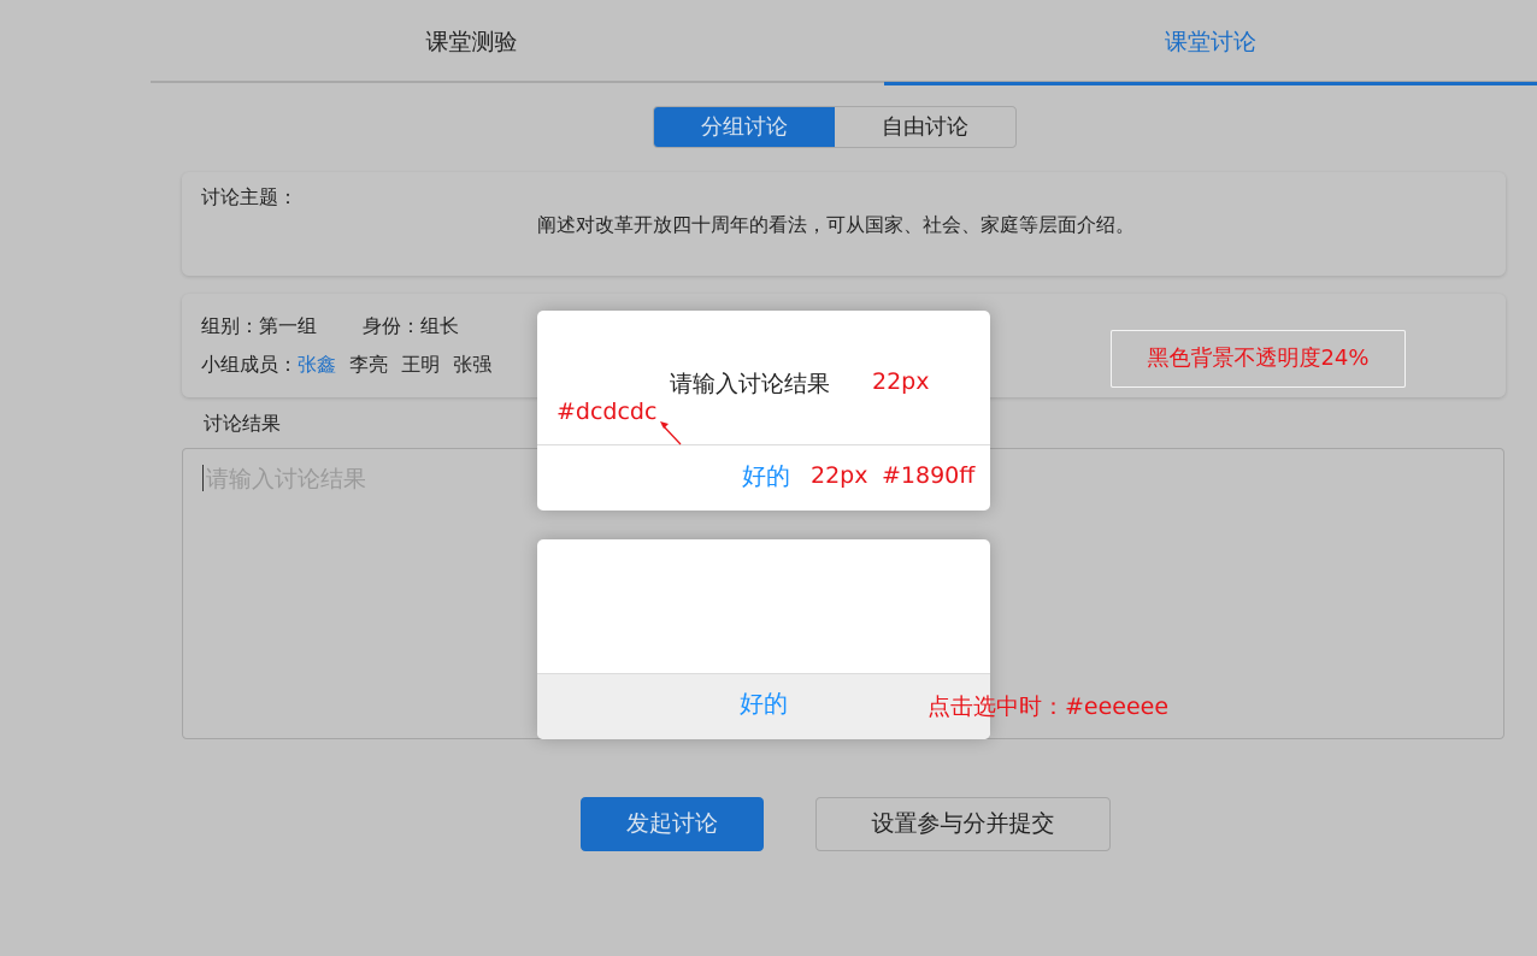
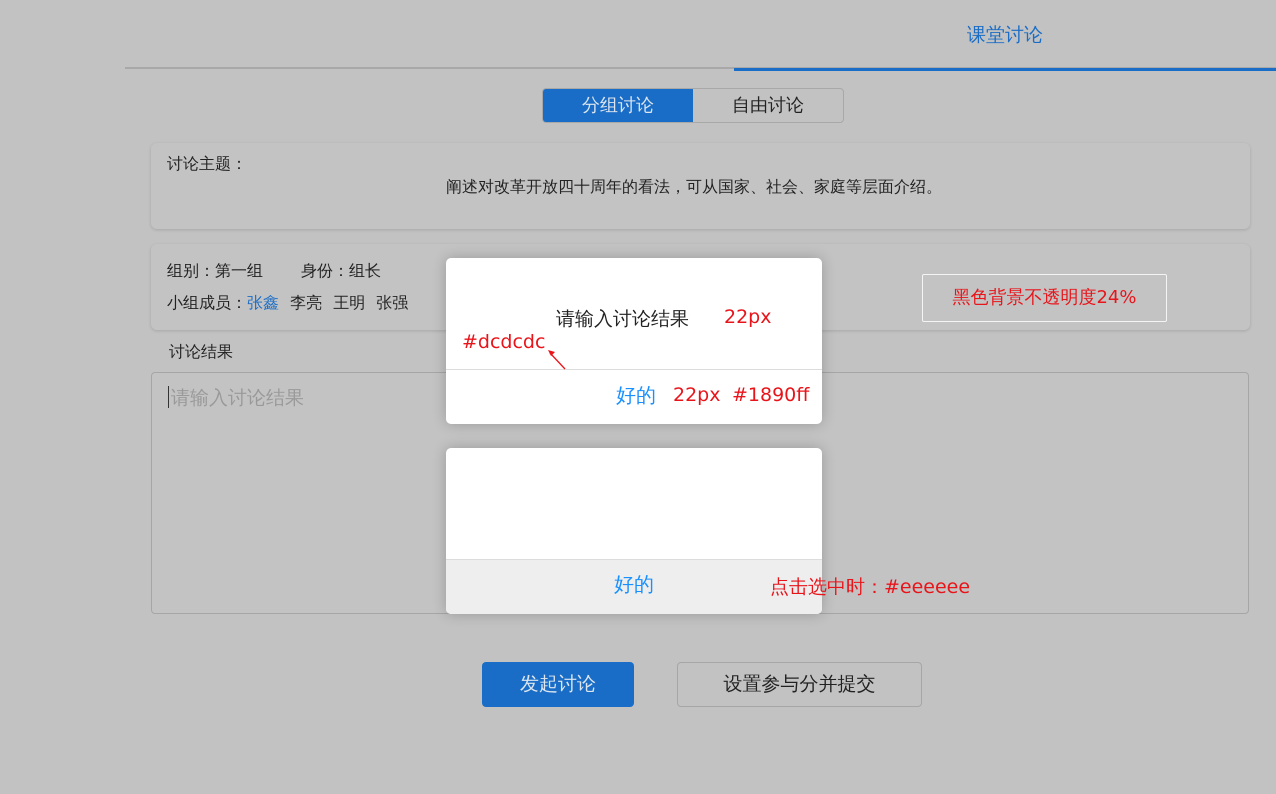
- 课堂测验
  课堂讨论
  分组讨论
  自由讨论
  讨论主题：
  阐述对改革开放四十周年的看法，可从国家、社会、家庭等层面介绍。
  组别：第一组 身份：组长
  小组成员：张鑫 李亮 王明 张强
  讨论结果
  请输入讨论结果
  发起讨论
  设置参与分并提交
  黑色背景不透明度24%
  请输入讨论结果
  22px
  #dcdcdc
  好的
  22px
  #1890ff
  好的
  点击选中时：#eeeeee
